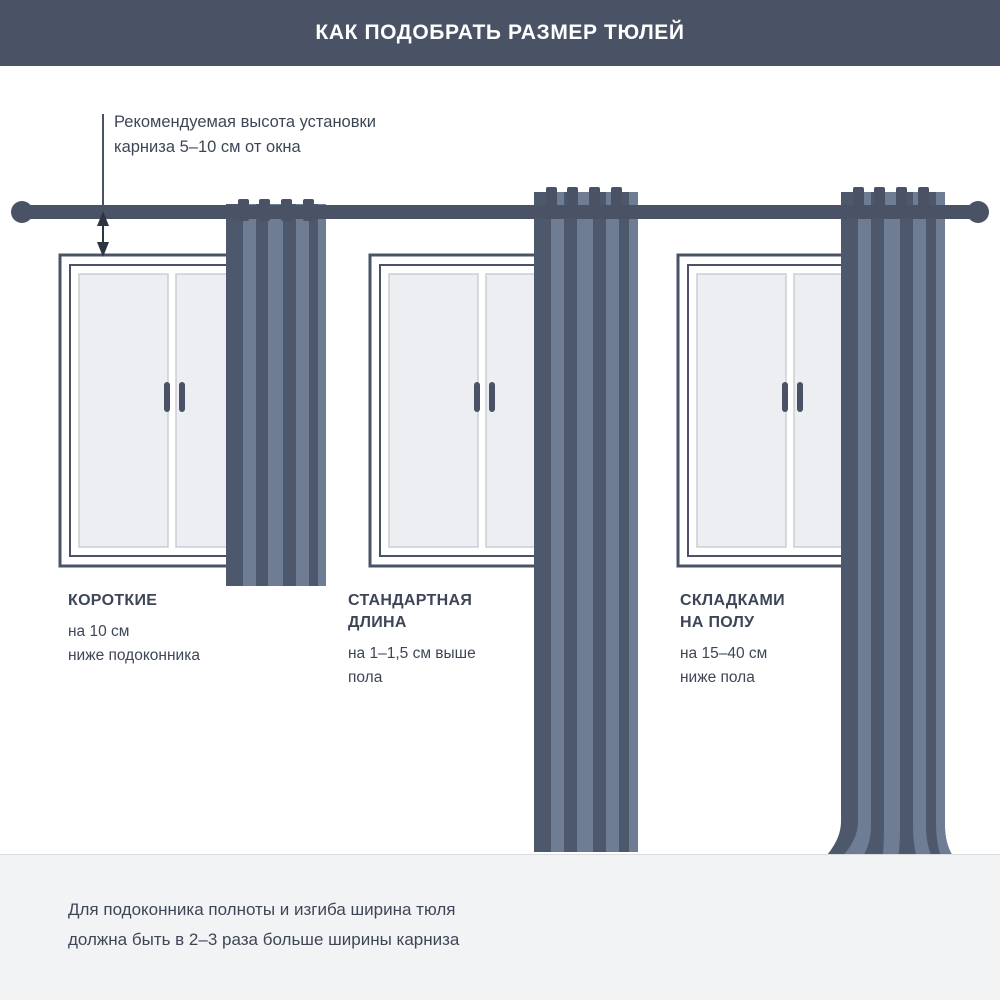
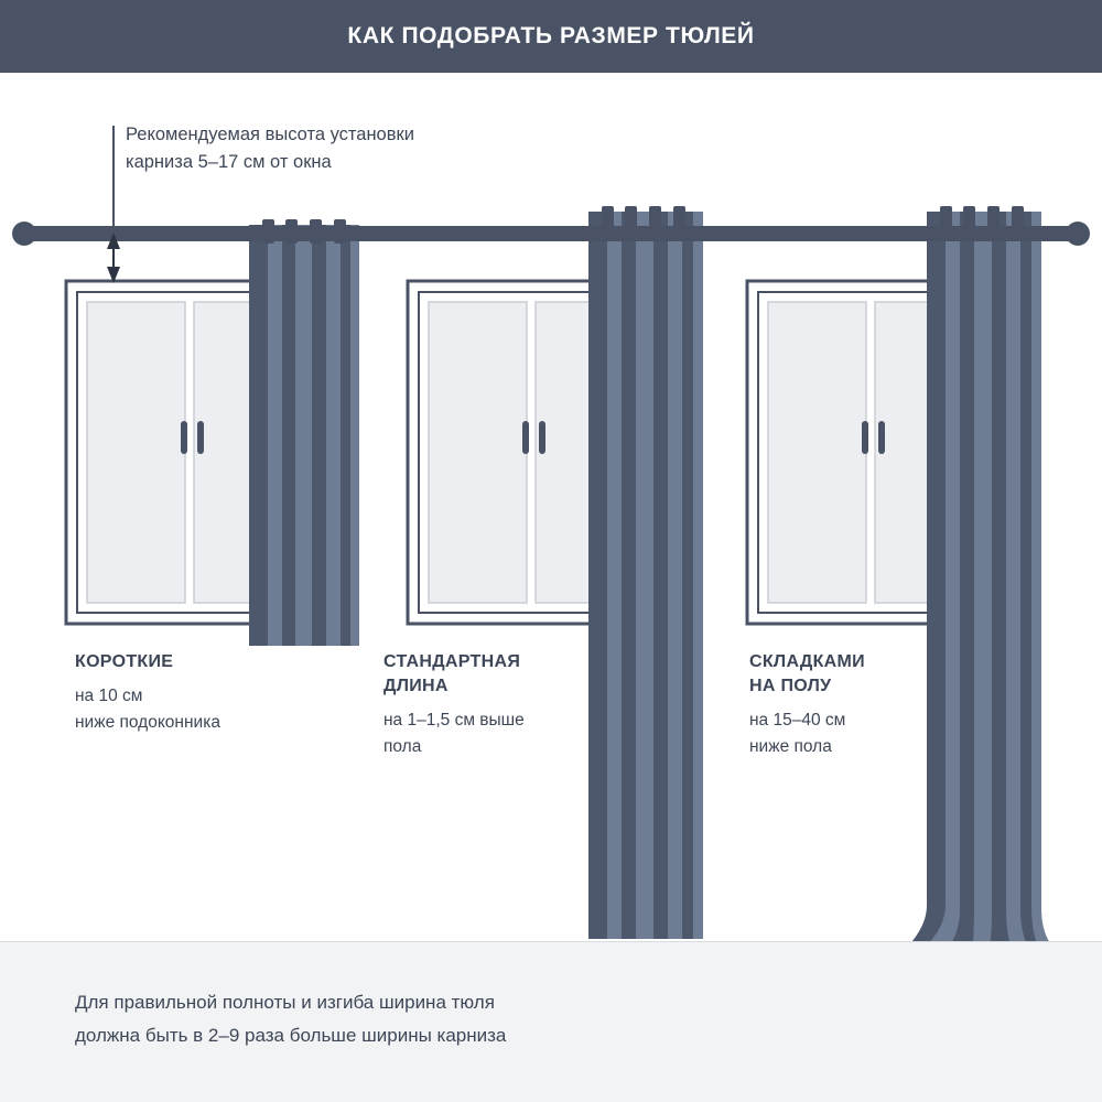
  КАК ПОДОБРАТЬ РАЗМЕР ТЮЛЕЙ
  Рекомендуемая высота установки
- карниза 5–10 см от окна
+ карниза 5–17 см от окна
  КОРОТКИЕ
  на 10 см
  ниже подоконника
  СТАНДАРТНАЯ
  ДЛИНА
  на 1–1,5 см выше
  пола
  СКЛАДКАМИ
  НА ПОЛУ
  на 15–40 см
  ниже пола
- Для подоконника полноты и изгиба ширина тюля
+ Для правильной полноты и изгиба ширина тюля
- должна быть в 2–3 раза больше ширины карниза
+ должна быть в 2–9 раза больше ширины карниза
